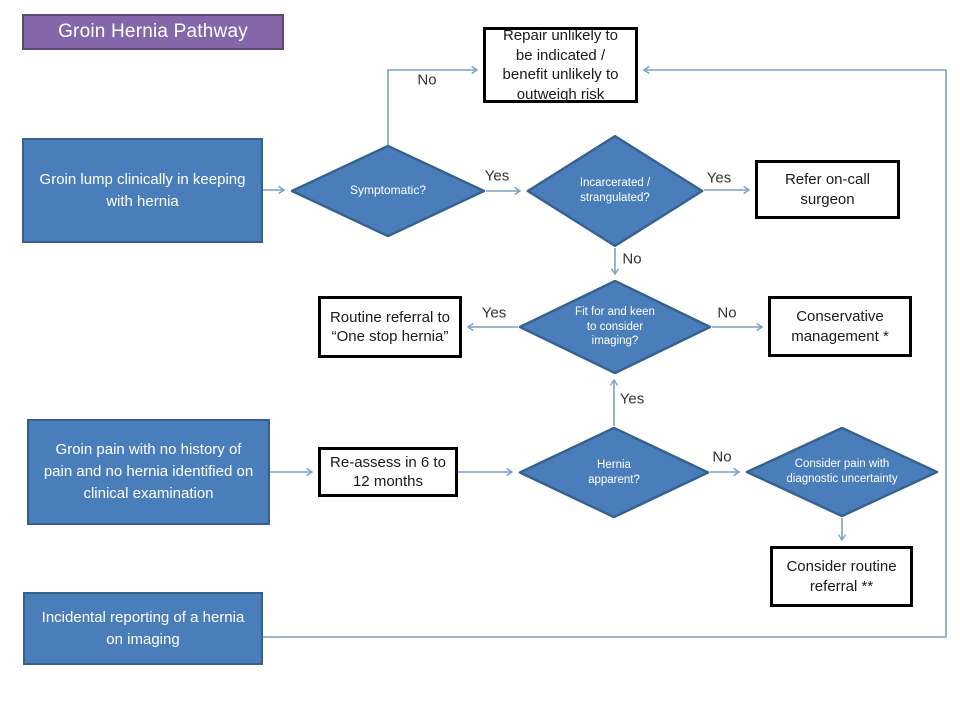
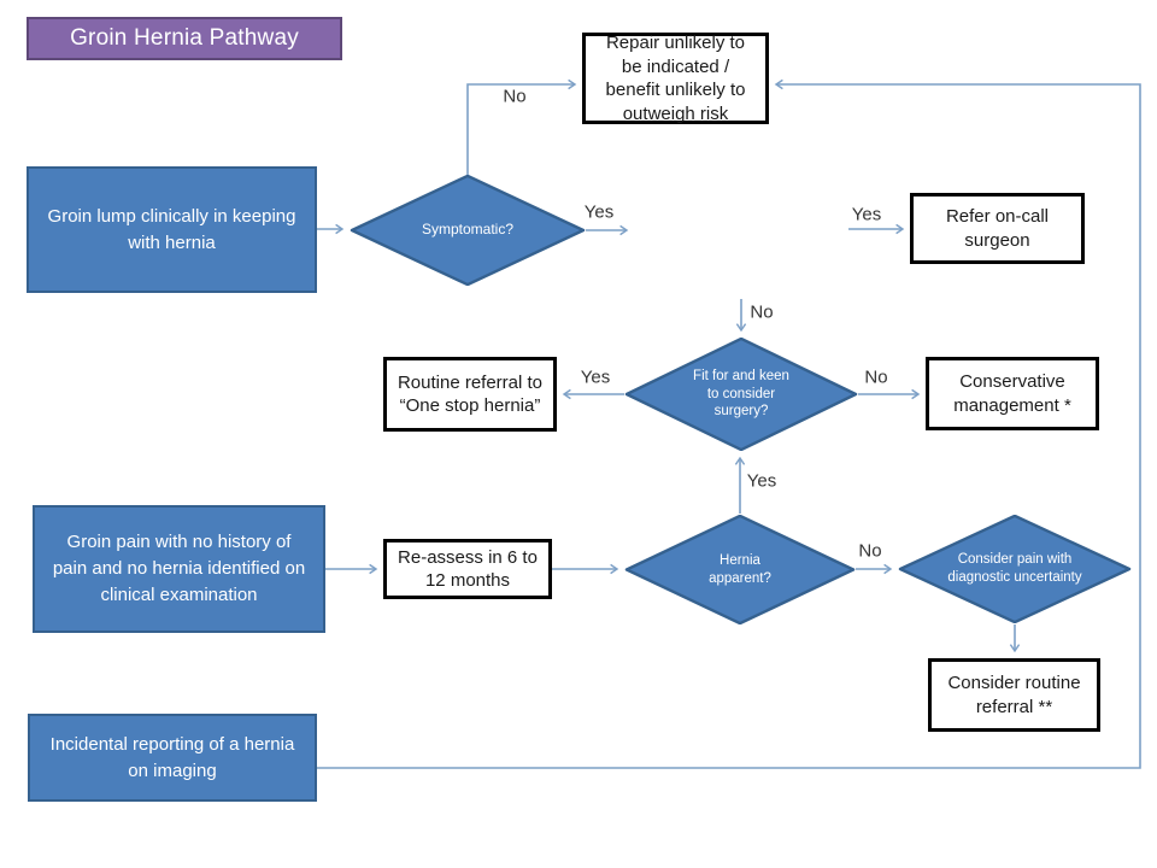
  Groin Hernia Pathway
  Groin lump clinically in keeping with hernia
  Groin pain with no history of pain and no hernia identified on clinical examination
  Incidental reporting of a hernia on imaging
  Repair unlikely to be indicated / benefit unlikely to outweigh risk
  Refer on-call surgeon
  Routine referral to “One stop hernia”
  Conservative management *
  Re-assess in 6 to 12 months
  Consider routine referral **
  Symptomatic?
- Incarcerated / strangulated?
- Fit for and keen to consider imaging?
+ Fit for and keen to consider surgery?
  Hernia apparent?
  Consider pain with diagnostic uncertainty
  No
  Yes
  Yes
  No
  Yes
  No
  Yes
  No
